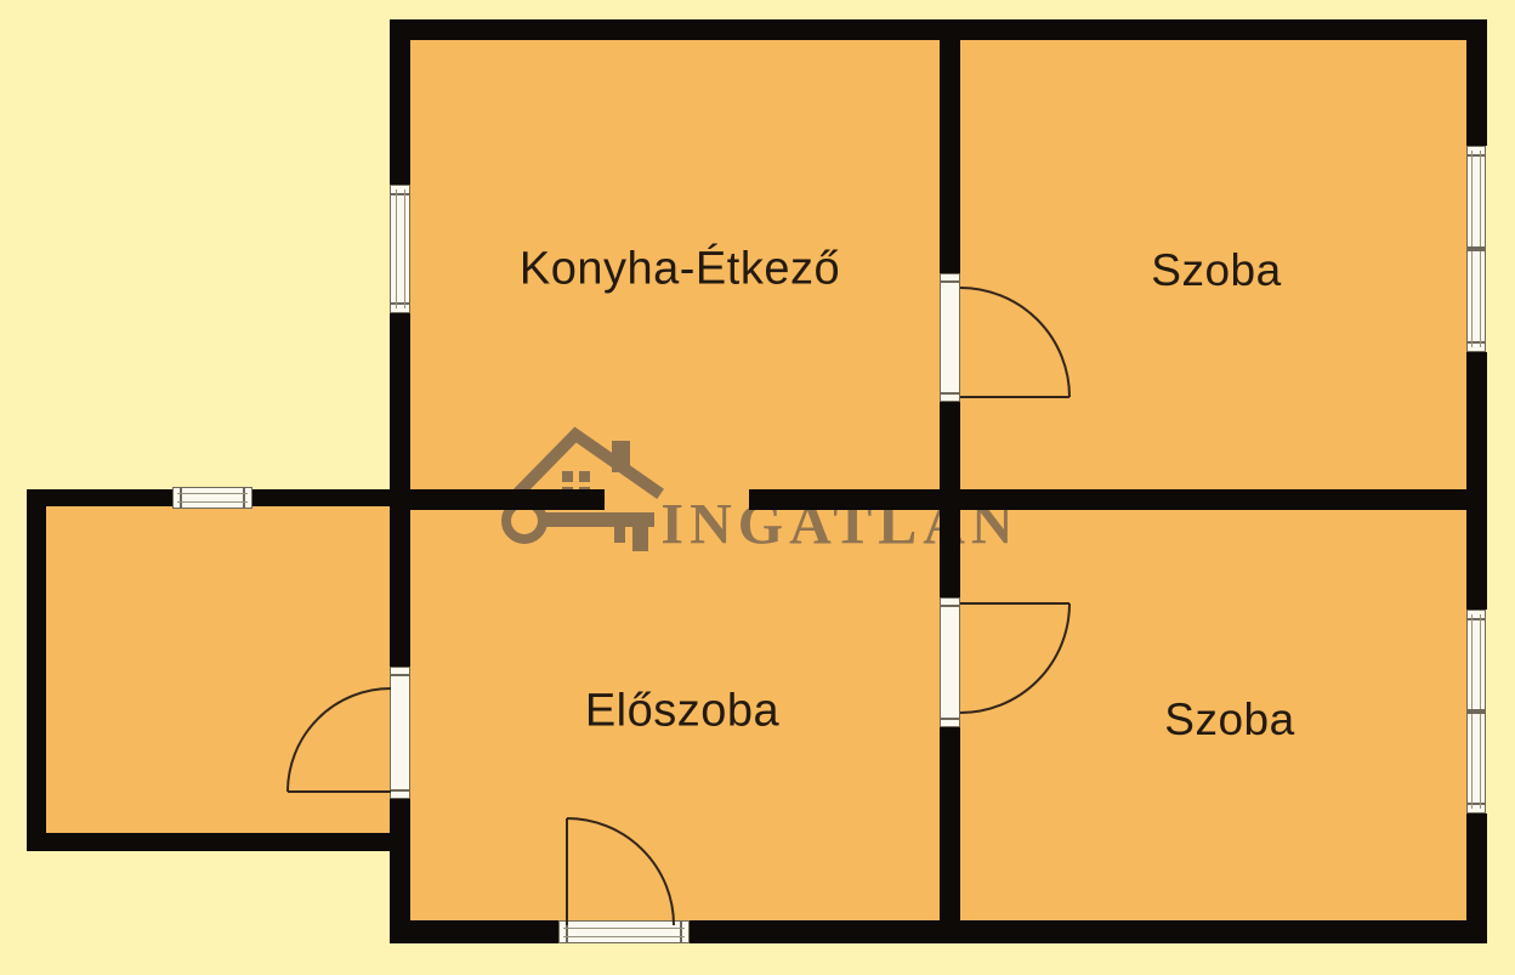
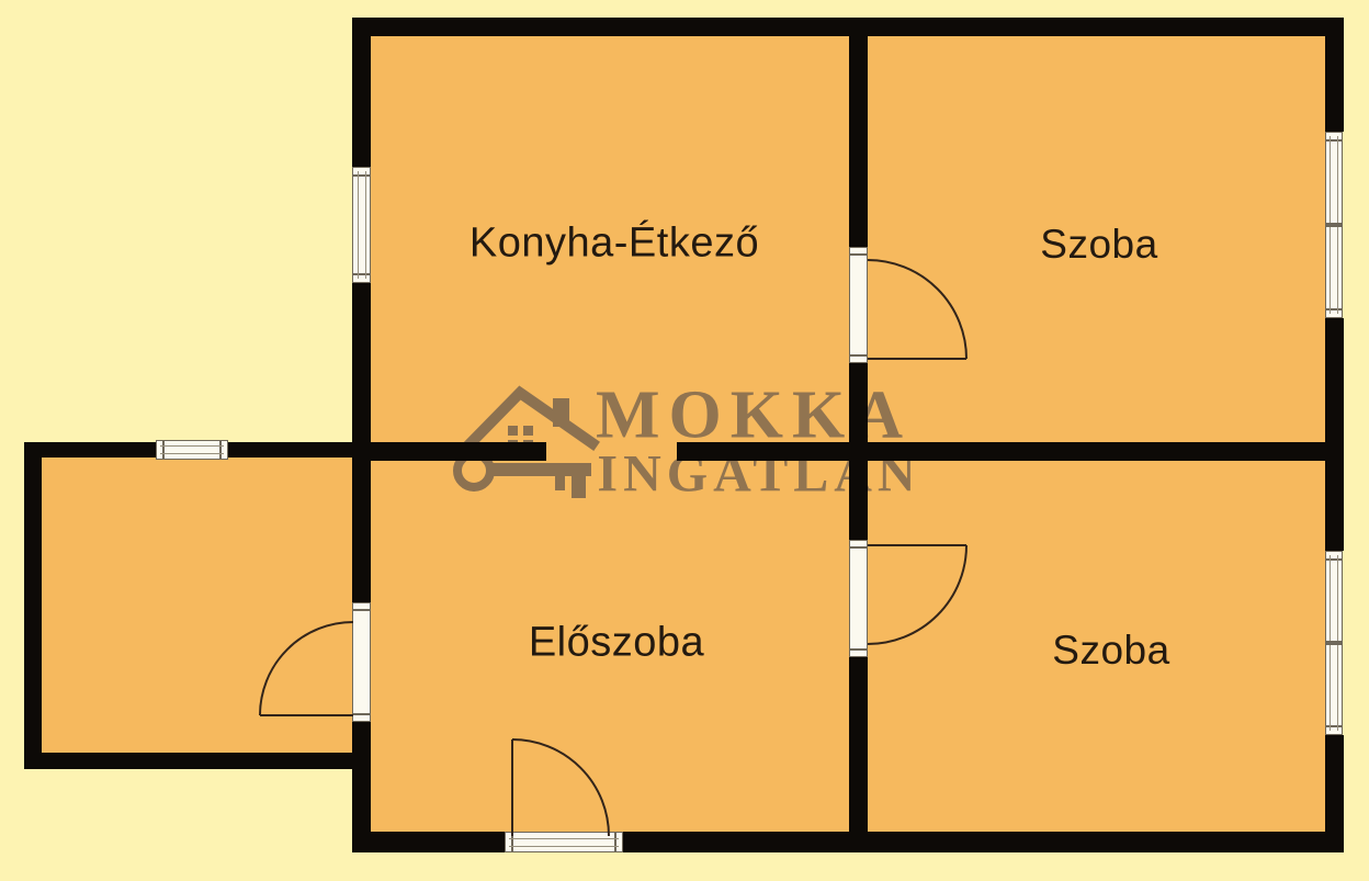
+ MOKKA
  INGATLN
  Konyha-Étkező
  Szoba
  Előszoba
  Szoba
